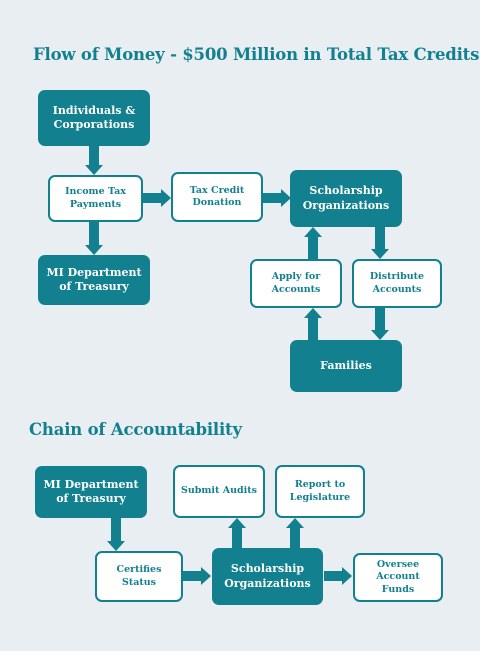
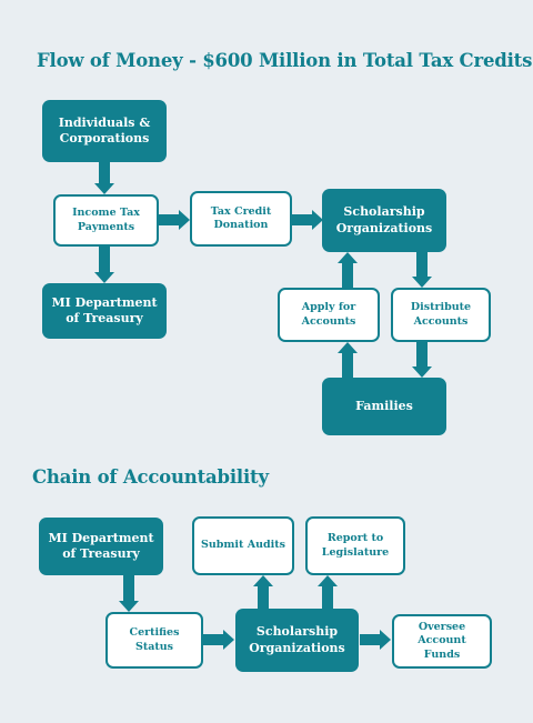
- Flow of Money - $500 Million in Total Tax Credits
+ Flow of Money - $600 Million in Total Tax Credits
  Individuals &
  Corporations
  Income Tax
  Payments
  Tax Credit
  Donation
  MI Department
  of Treasury
  Scholarship
  Organizations
  Apply for
  Accounts
  Distribute
  Accounts
  Families
  Chain of Accountability
  MI Department
  of Treasury
  Submit Audits
  Report to
  Legislature
  Certifies
  Status
  Scholarship
  Organizations
  Oversee
  Account Funds
